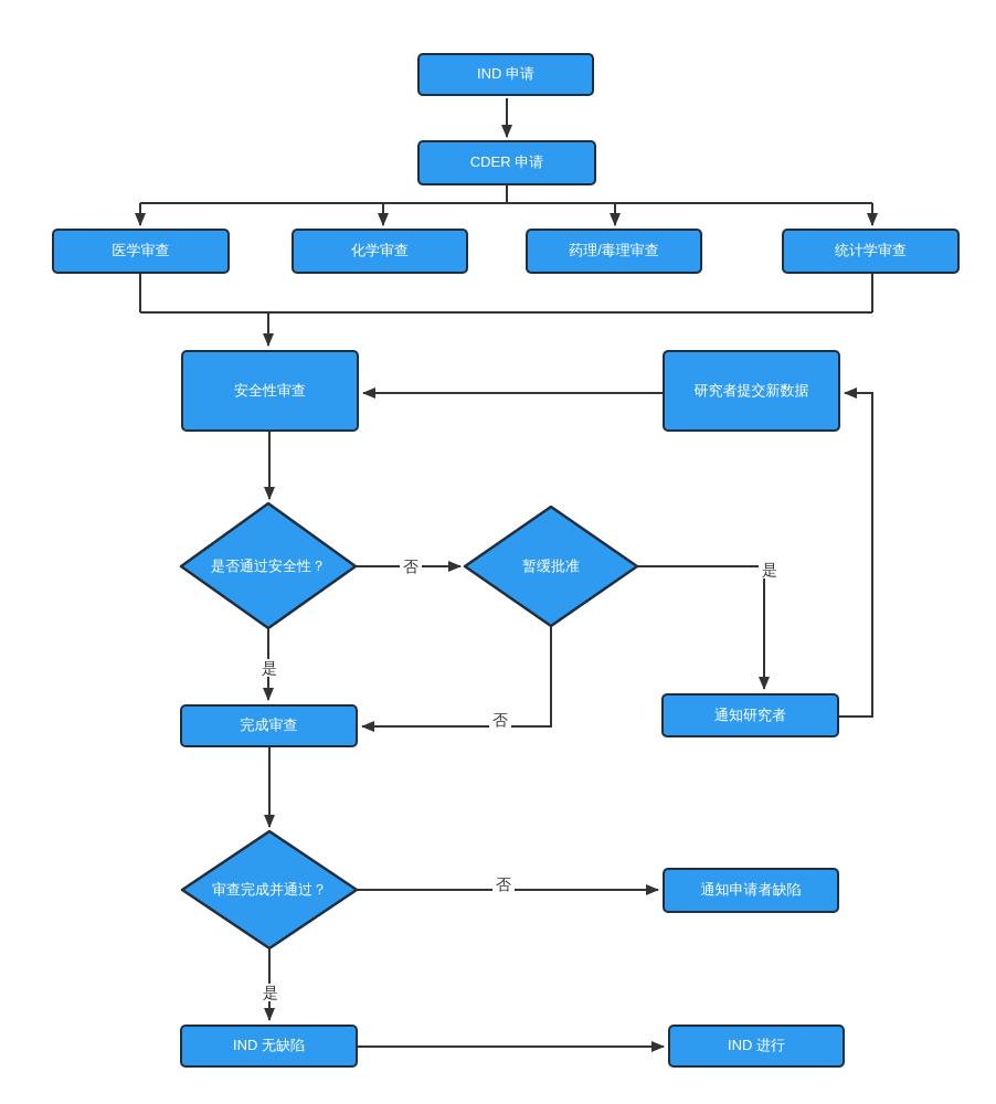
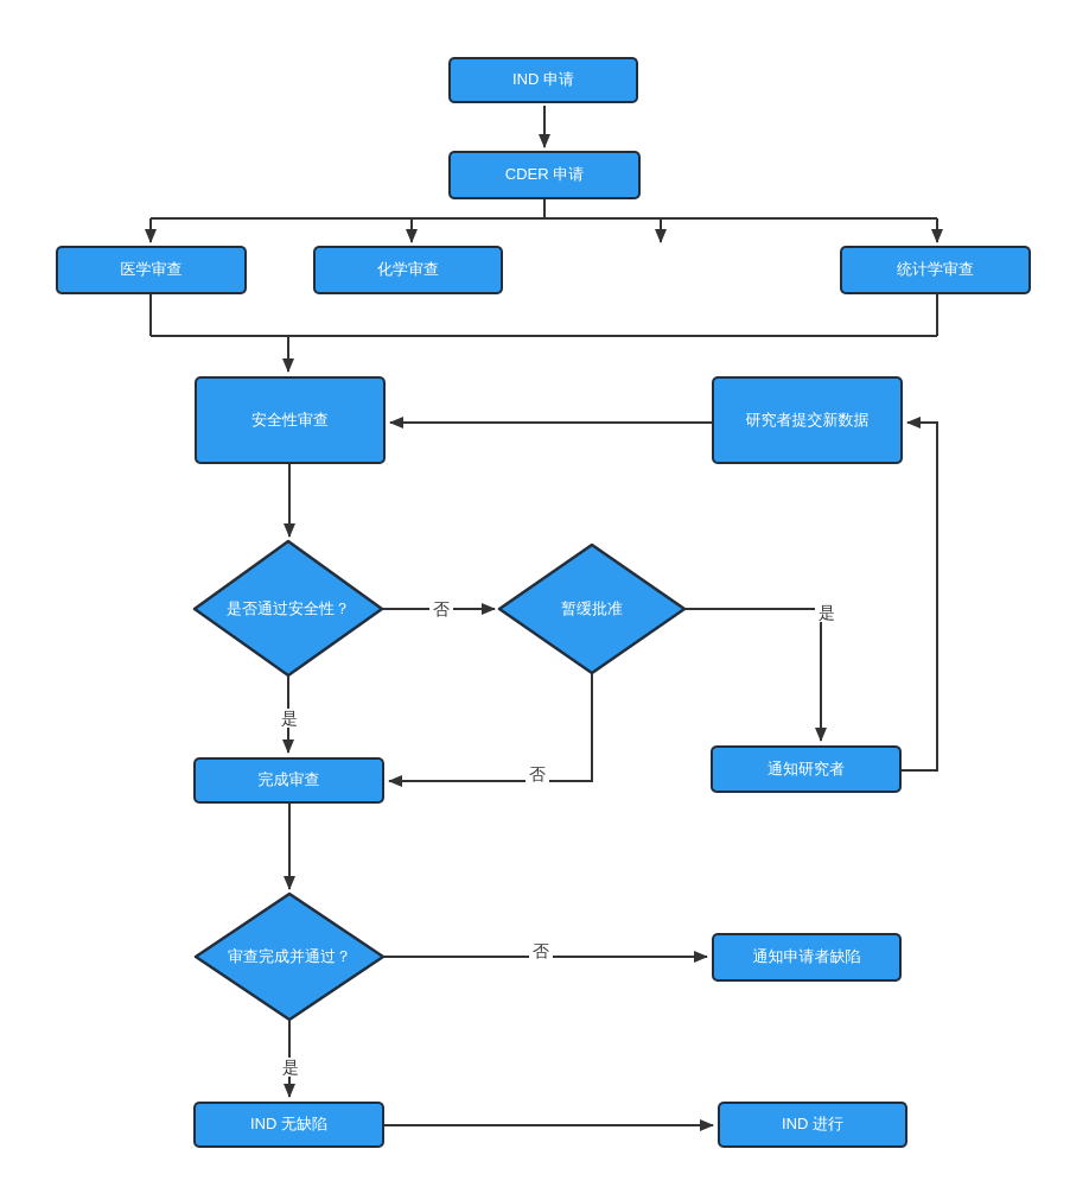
  IND 申请
  CDER 申请
  医学审查
  化学审查
- 药理/毒理审查
  统计学审查
  安全性审查
  研究者提交新数据
  通知研究者
  完成审查
  通知申请者缺陷
  IND 无缺陷
  IND 进行
  是否通过安全性？
  暂缓批准
  审查完成并通过？
  否
  是
  是
  否
  否
  是
